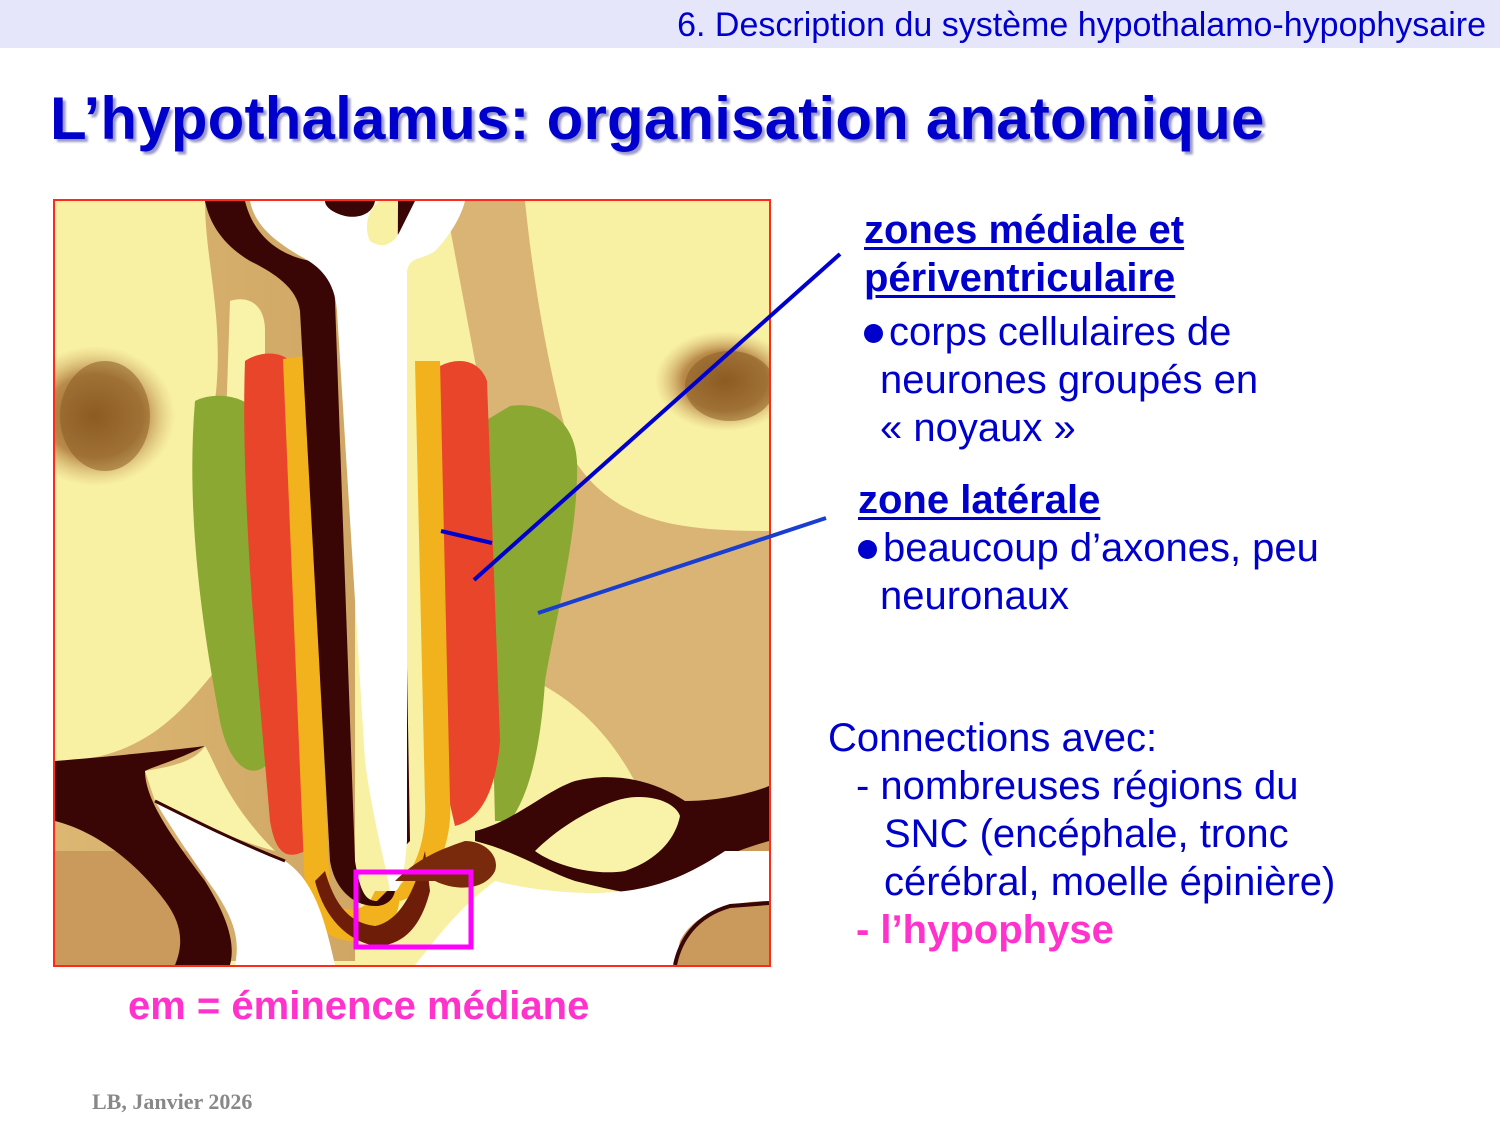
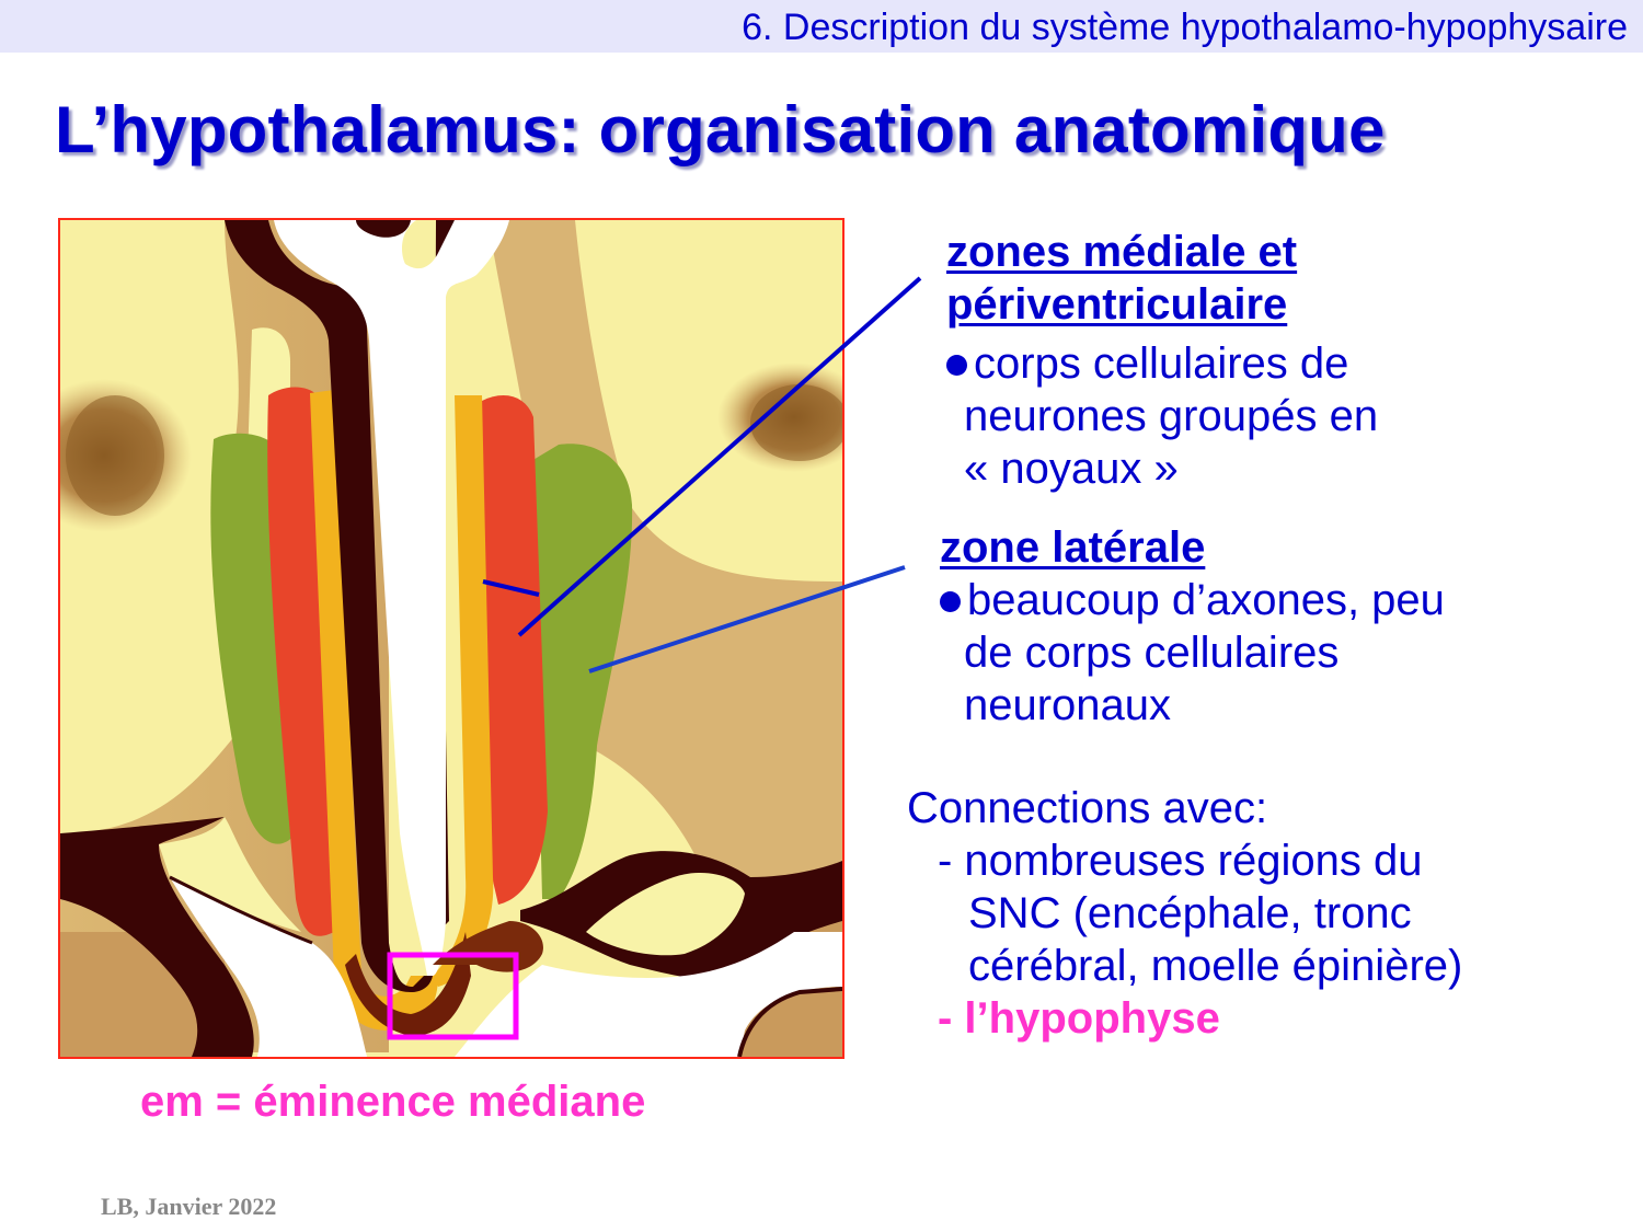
  6. Description du système hypothalamo-hypophysaire
  L’hypothalamus: organisation anatomique
  zones médiale et
  périventriculaire
  corps cellulaires de
  neurones groupés en
  « noyaux »
  zone latérale
  beaucoup d’axones, peu
+ de corps cellulaires
  neuronaux
  Connections avec:
  - nombreuses régions du
  SNC (encéphale, tronc
  cérébral, moelle épinière)
  - l’hypophyse
  em = éminence médiane
- LB, Janvier 2026
+ LB, Janvier 2022
